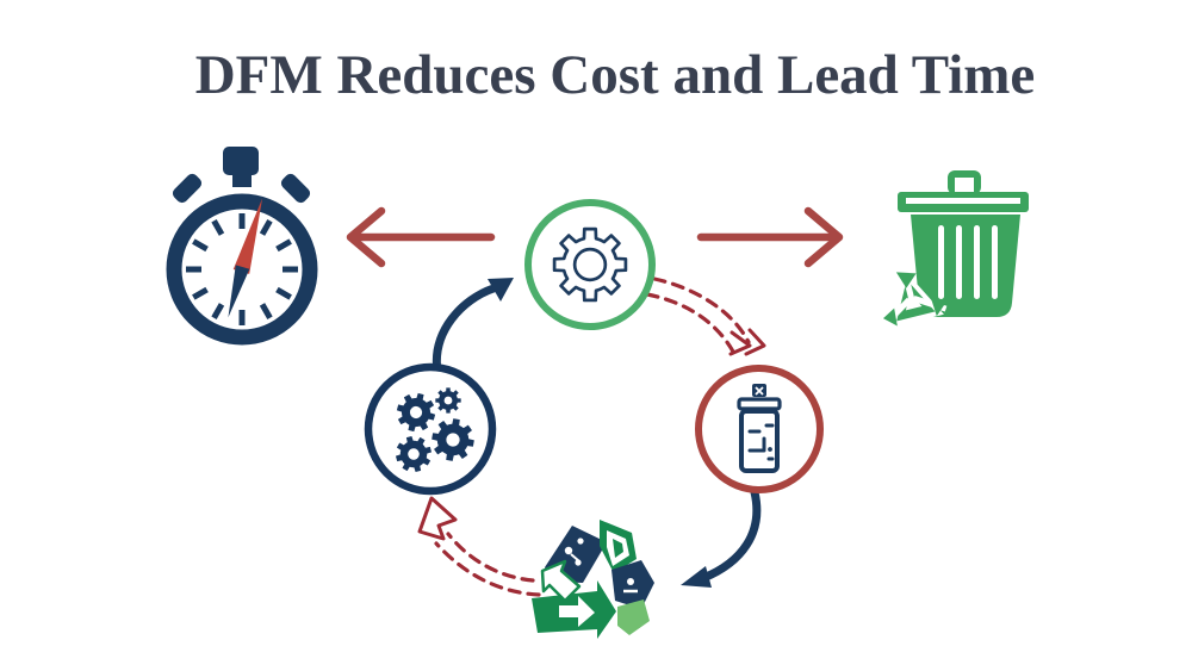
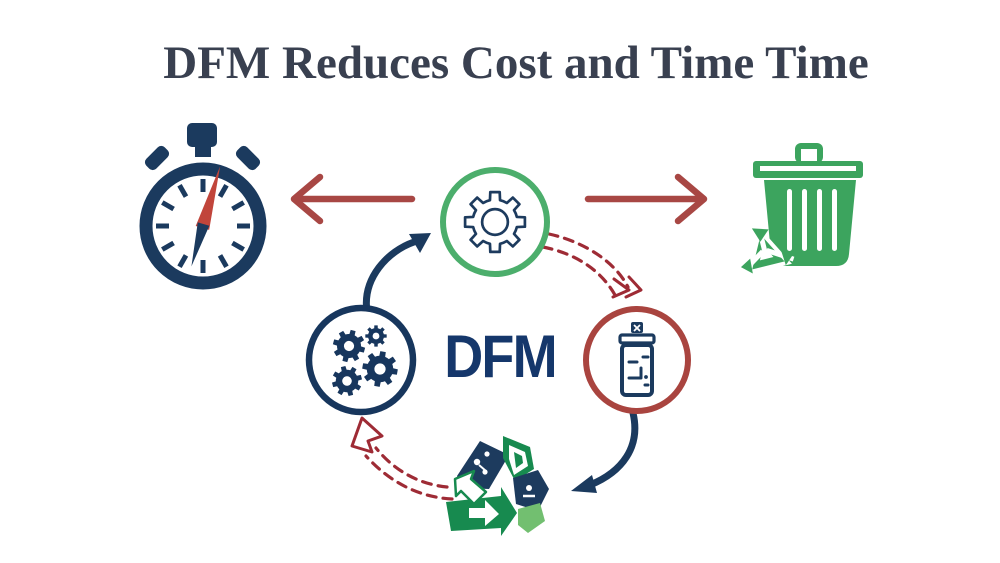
- DFM Reduces Cost and Lead Time
+ DFM Reduces Cost and Time Time
+ DFM
